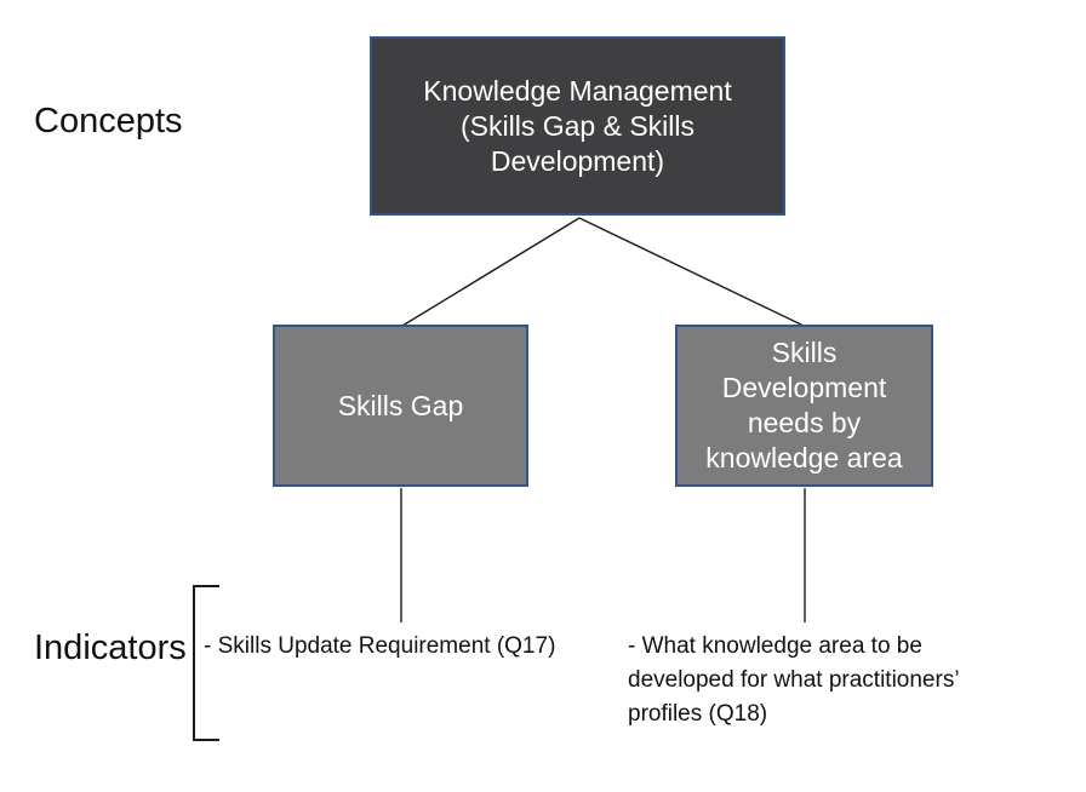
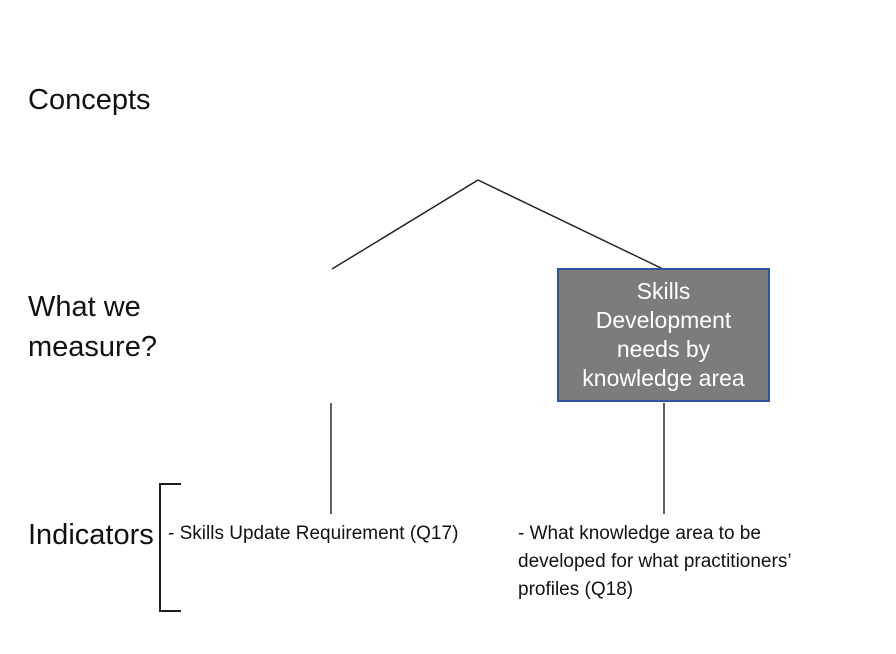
  Concepts
+ What we
+ measure?
  Indicators
- Knowledge Management
- (Skills Gap & Skills
- Development)
- Skills Gap
  Skills
  Development
  needs by
  knowledge area
  - Skills Update Requirement (Q17)
  - What knowledge area to be
  developed for what practitioners’
  profiles (Q18)
